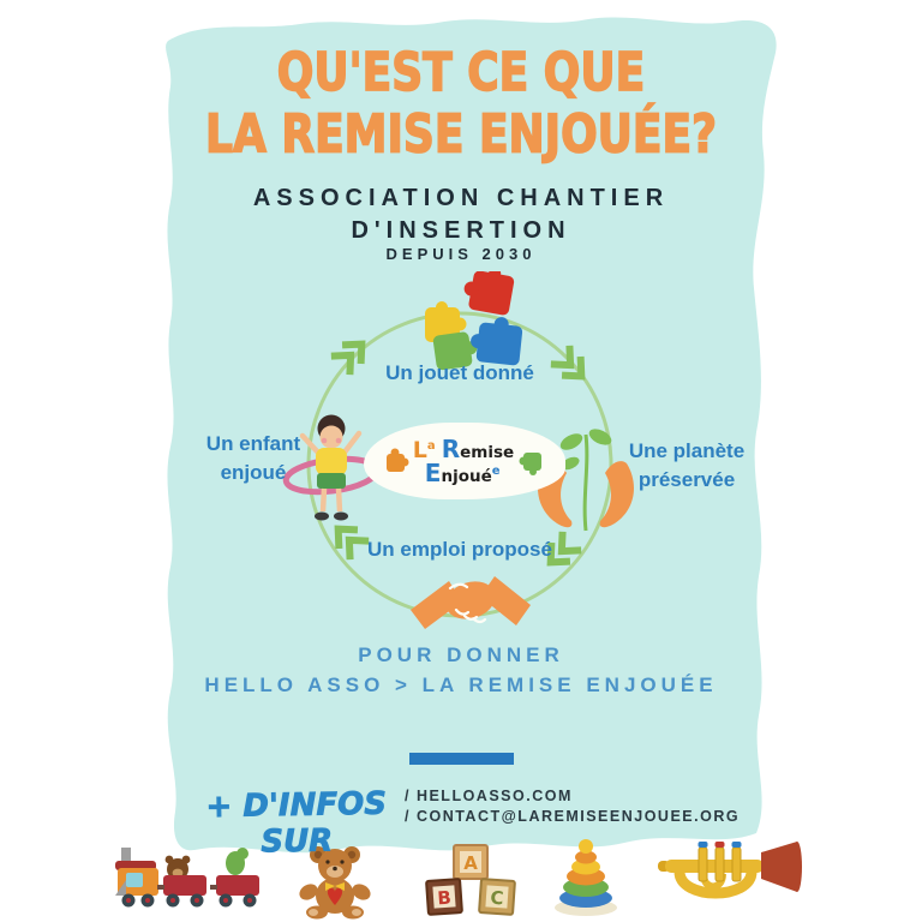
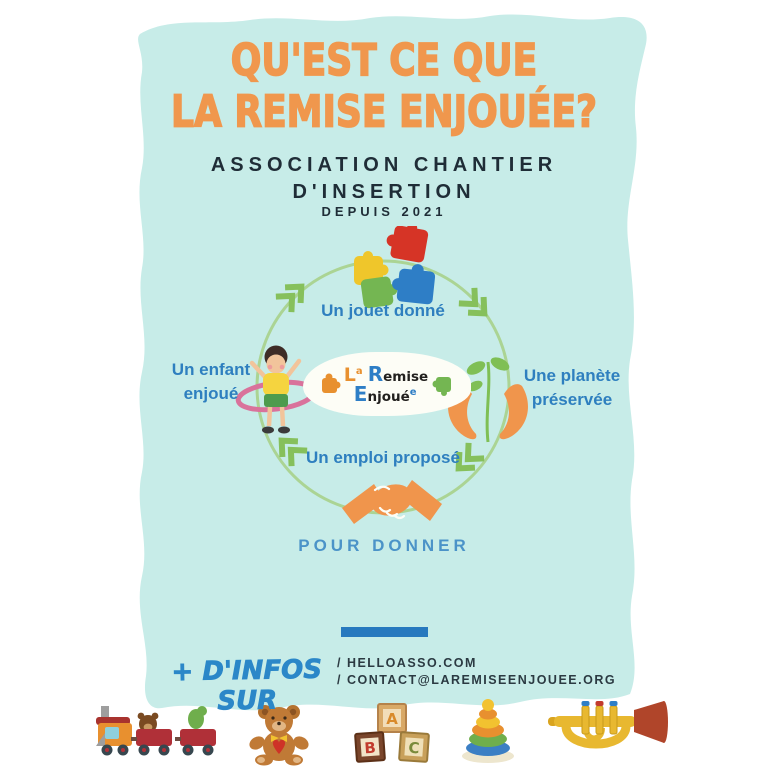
  QU'EST CE QUE
  LA REMISE ENJOUÉE?
  ASSOCIATION CHANTIER
  D'INSERTION
- DEPUIS 2030
+ DEPUIS 2021
  Un jouet donné
  Un enfant
  enjoué
  Une planète
  préservée
  Un emploi proposé
  La Remise
  Enjouée
  POUR DONNER
- HELLO ASSO > LA REMISE ENJOUÉE
  + D'INFOS SUR
  / HELLOASSO.COM
  / CONTACT@LAREMISEENJOUEE.ORG
  A
